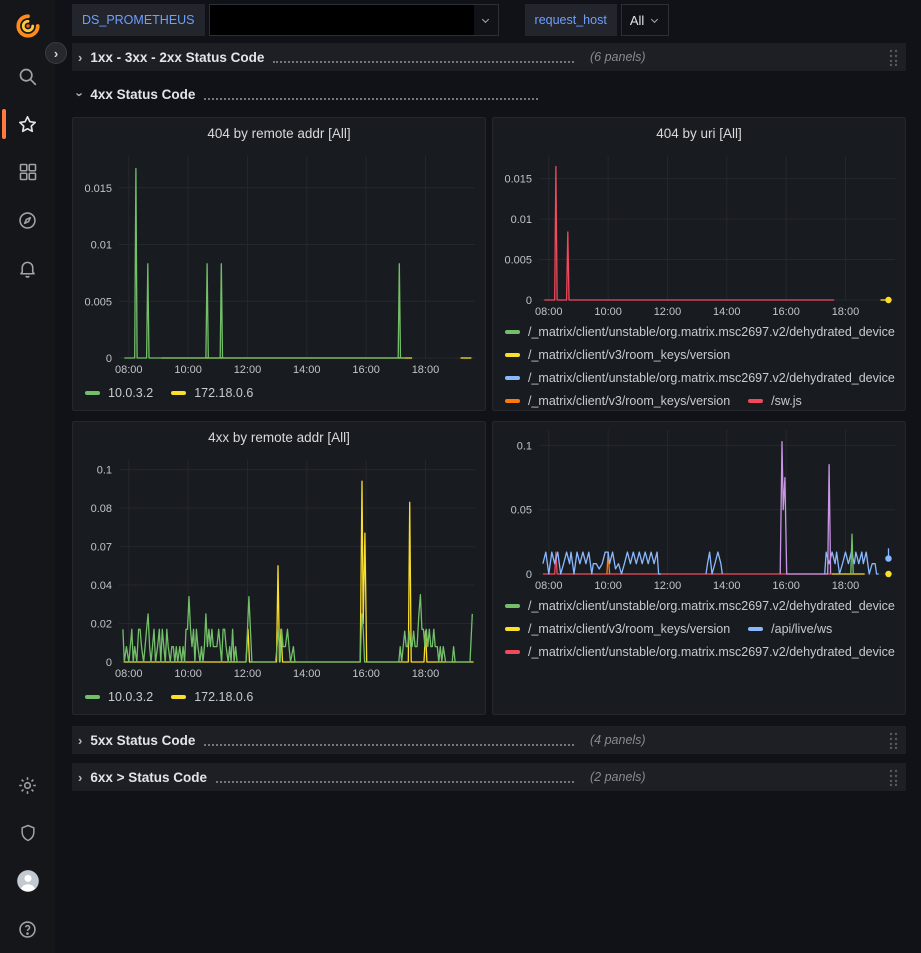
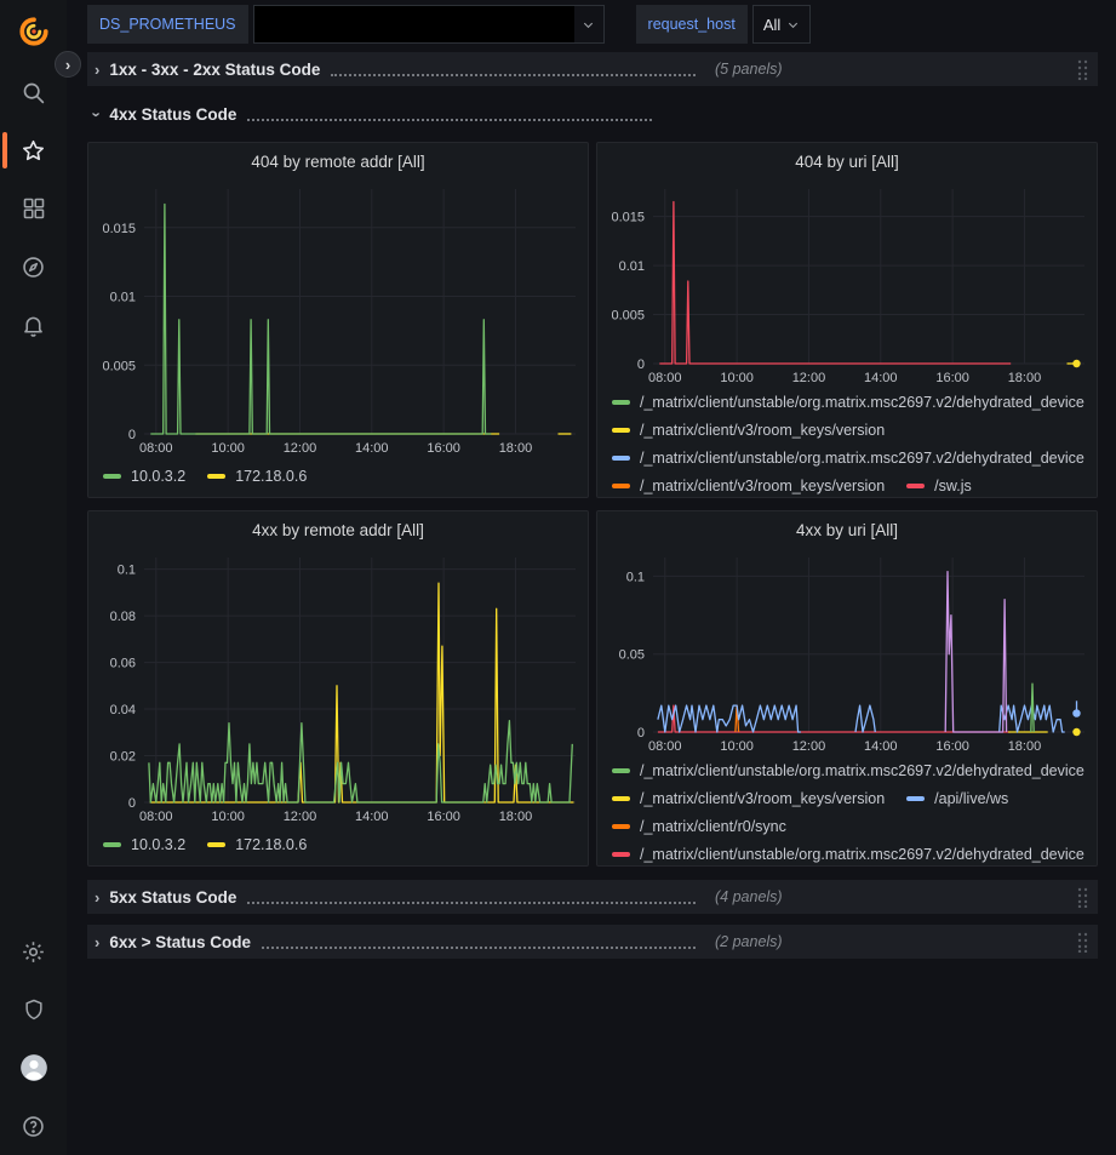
  ›
  DS_PROMETHEUS
  request_host
  All
  ›
  1xx - 3xx - 2xx Status Code
- (6 panels)
+ (5 panels)
  4xx Status Code
  404 by remote addr [All]
  0
  0.005
  0.01
  0.015
  08:00
  10:00
  12:00
  14:00
  16:00
  18:00
  10.0.3.2
  172.18.0.6
  404 by uri [All]
  0
  0.005
  0.01
  0.015
  08:00
  10:00
  12:00
  14:00
  16:00
  18:00
  /_matrix/client/unstable/org.matrix.msc2697.v2/dehydrated_device
  /_matrix/client/v3/room_keys/version
  /_matrix/client/unstable/org.matrix.msc2697.v2/dehydrated_device
  /_matrix/client/v3/room_keys/version
  /sw.js
  4xx by remote addr [All]
  0
  0.02
  0.04
- 0.07
+ 0.06
  0.08
  0.1
  08:00
  10:00
  12:00
  14:00
  16:00
  18:00
  10.0.3.2
  172.18.0.6
+ 4xx by uri [All]
  0
  0.05
  0.1
  08:00
  10:00
  12:00
  14:00
  16:00
  18:00
  /_matrix/client/unstable/org.matrix.msc2697.v2/dehydrated_device
  /_matrix/client/v3/room_keys/version
  /api/live/ws
+ /_matrix/client/r0/sync
  /_matrix/client/unstable/org.matrix.msc2697.v2/dehydrated_device
  ›
  5xx Status Code
  (4 panels)
  ›
  6xx > Status Code
  (2 panels)
